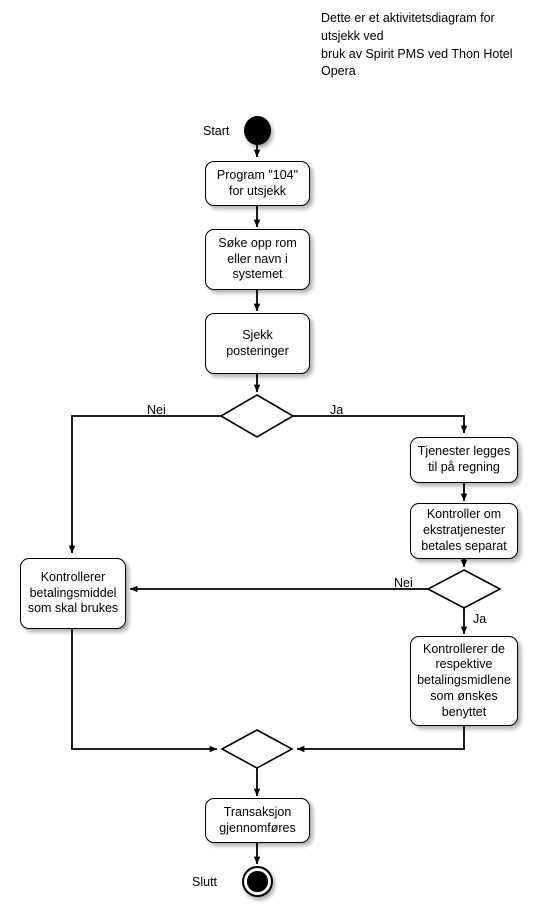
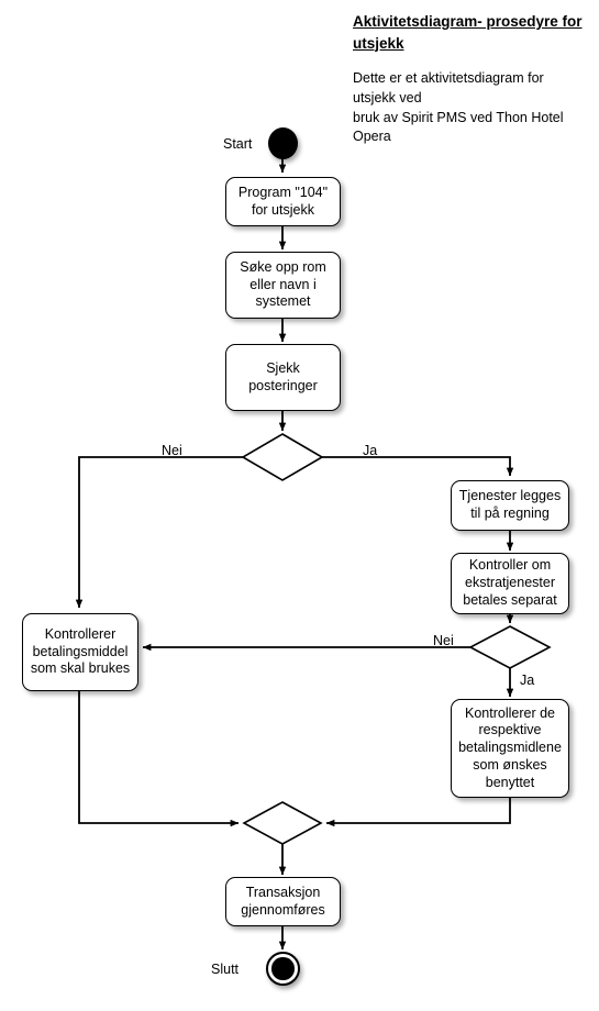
+ Aktivitetsdiagram- prosedyre for utsjekk
  Dette er et aktivitetsdiagram for utsjekk ved
  bruk av Spirit PMS ved Thon Hotel Opera
  Start
  Slutt
  Program "104"
  for utsjekk
  Søke opp rom
  eller navn i
  systemet
  Sjekk
  posteringer
  Tjenester legges
  til på regning
  Kontroller om
  ekstratjenester
  betales separat
  Kontrollerer
  betalingsmiddel
  som skal brukes
  Kontrollerer de
  respektive
  betalingsmidlene
  som ønskes
  benyttet
  Transaksjon
  gjennomføres
  Nei
  Ja
  Nei
  Ja
